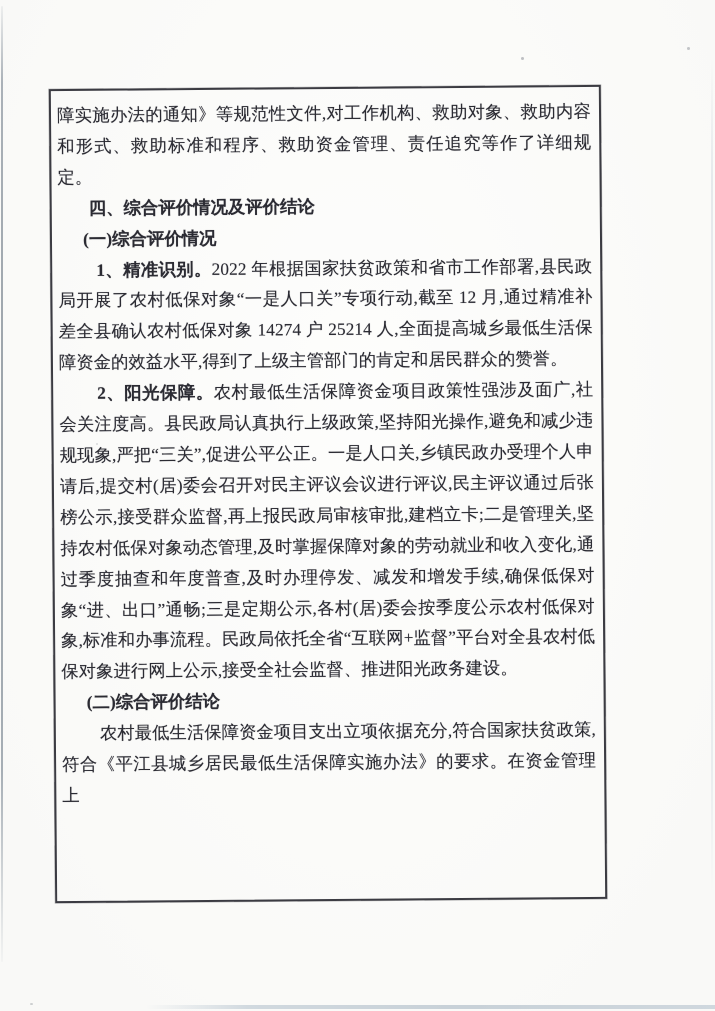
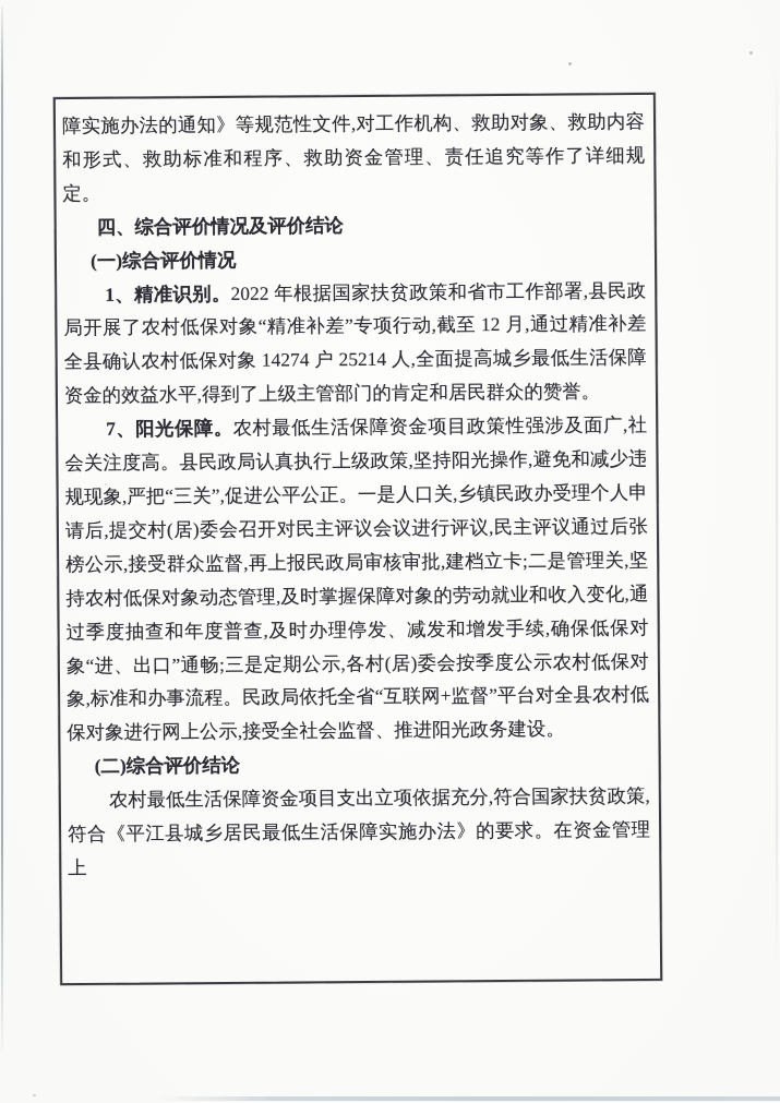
  障实施办法的通知》等规范性文件,对工作机构、救助对象、救助内容和形式、救助标准和程序、救助资金管理、责任追究等作了详细规定。
  四、综合评价情况及评价结论
  (一)综合评价情况
- 1、精准识别。2022 年根据国家扶贫政策和省市工作部署,县民政局开展了农村低保对象“一是人口关”专项行动,截至 12 月,通过精准补差全县确认农村低保对象 14274 户 25214 人,全面提高城乡最低生活保障资金的效益水平,得到了上级主管部门的肯定和居民群众的赞誉。
+ 1、精准识别。2022 年根据国家扶贫政策和省市工作部署,县民政局开展了农村低保对象“精准补差”专项行动,截至 12 月,通过精准补差全县确认农村低保对象 14274 户 25214 人,全面提高城乡最低生活保障资金的效益水平,得到了上级主管部门的肯定和居民群众的赞誉。
- 2、阳光保障。农村最低生活保障资金项目政策性强涉及面广,社会关注度高。县民政局认真执行上级政策,坚持阳光操作,避免和减少违规现象,严把“三关”,促进公平公正。一是人口关,乡镇民政办受理个人申请后,提交村(居)委会召开对民主评议会议进行评议,民主评议通过后张榜公示,接受群众监督,再上报民政局审核审批,建档立卡;二是管理关,坚持农村低保对象动态管理,及时掌握保障对象的劳动就业和收入变化,通过季度抽查和年度普查,及时办理停发、减发和增发手续,确保低保对象“进、出口”通畅;三是定期公示,各村(居)委会按季度公示农村低保对象,标准和办事流程。民政局依托全省“互联网+监督”平台对全县农村低保对象进行网上公示,接受全社会监督、推进阳光政务建设。
+ 7、阳光保障。农村最低生活保障资金项目政策性强涉及面广,社会关注度高。县民政局认真执行上级政策,坚持阳光操作,避免和减少违规现象,严把“三关”,促进公平公正。一是人口关,乡镇民政办受理个人申请后,提交村(居)委会召开对民主评议会议进行评议,民主评议通过后张榜公示,接受群众监督,再上报民政局审核审批,建档立卡;二是管理关,坚持农村低保对象动态管理,及时掌握保障对象的劳动就业和收入变化,通过季度抽查和年度普查,及时办理停发、减发和增发手续,确保低保对象“进、出口”通畅;三是定期公示,各村(居)委会按季度公示农村低保对象,标准和办事流程。民政局依托全省“互联网+监督”平台对全县农村低保对象进行网上公示,接受全社会监督、推进阳光政务建设。
  (二)综合评价结论
  农村最低生活保障资金项目支出立项依据充分,符合国家扶贫政策,符合《平江县城乡居民最低生活保障实施办法》的要求。在资金管理上
